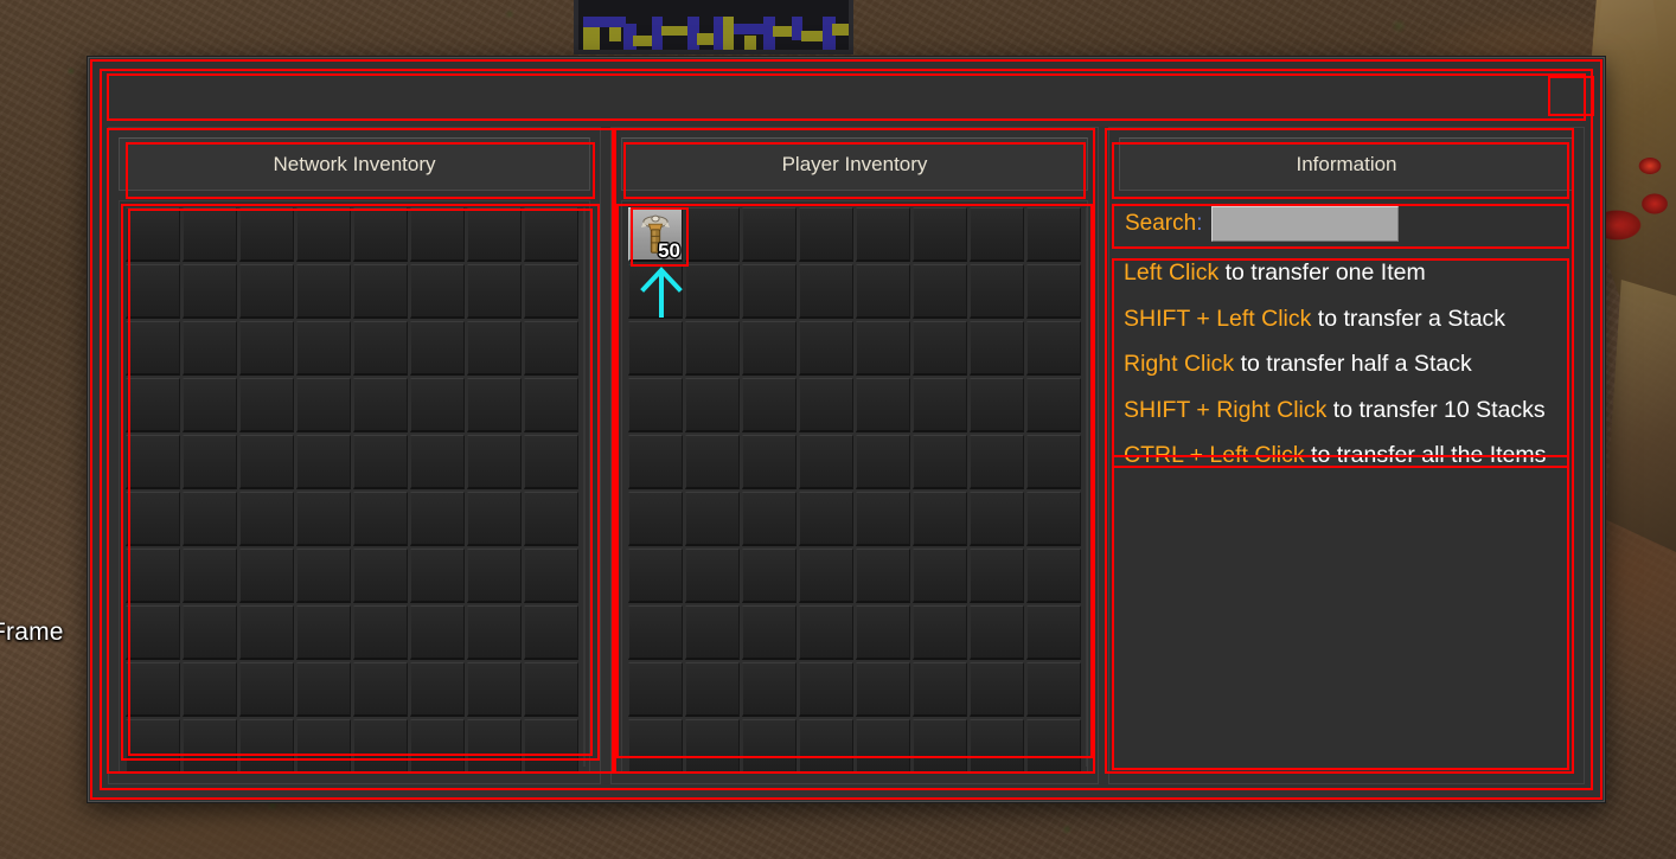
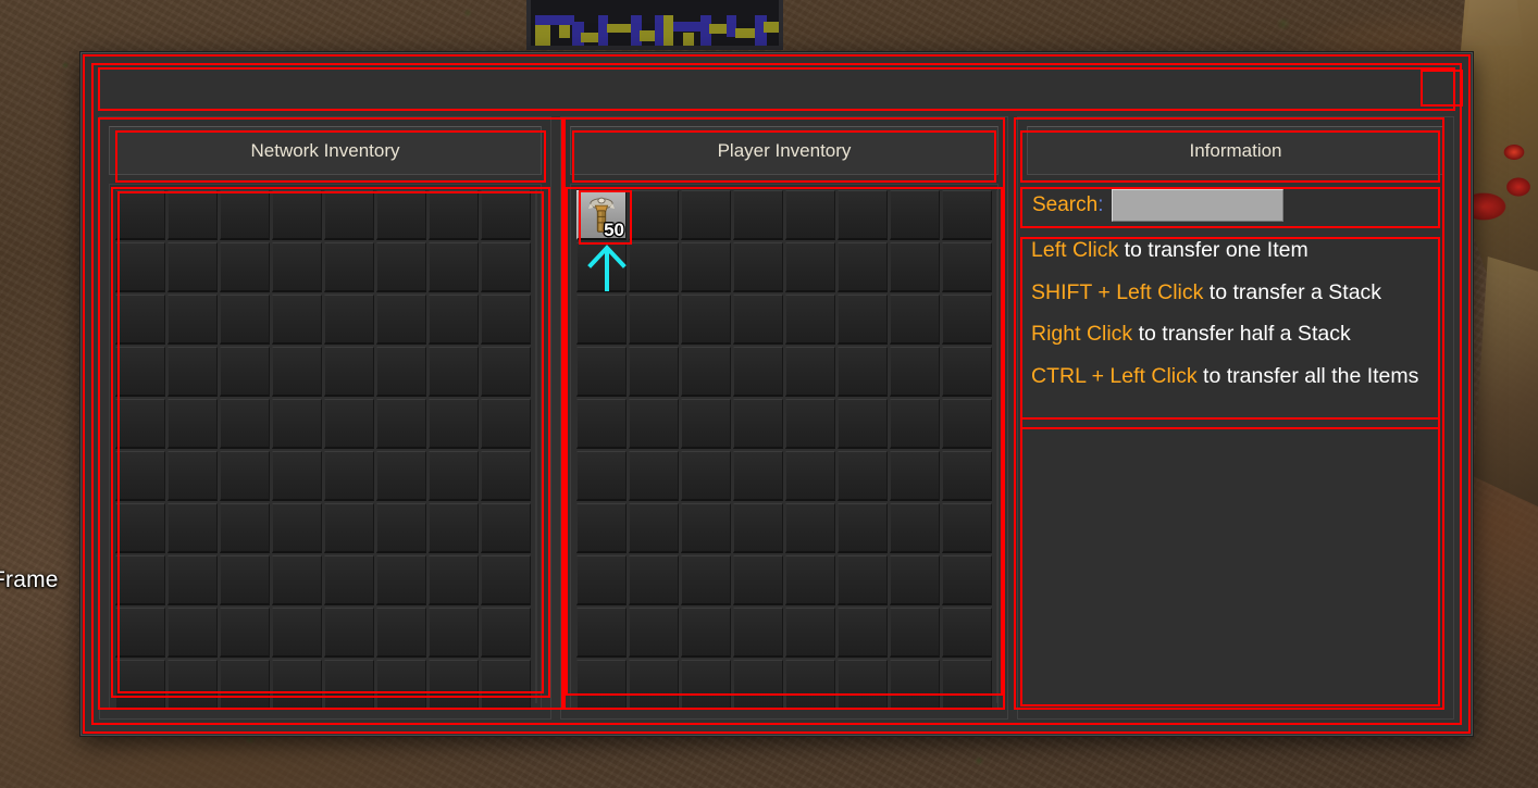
  rame
  Network Inventory
  Player Inventory
  50
  Information
  Search:
  Left Click to transfer one Item
  SHIFT + Left Click to transfer a Stack
  Right Click to transfer half a Stack
- SHIFT + Right Click to transfer 10 Stacks
  CTRL + Left Click to transfer all the Items
